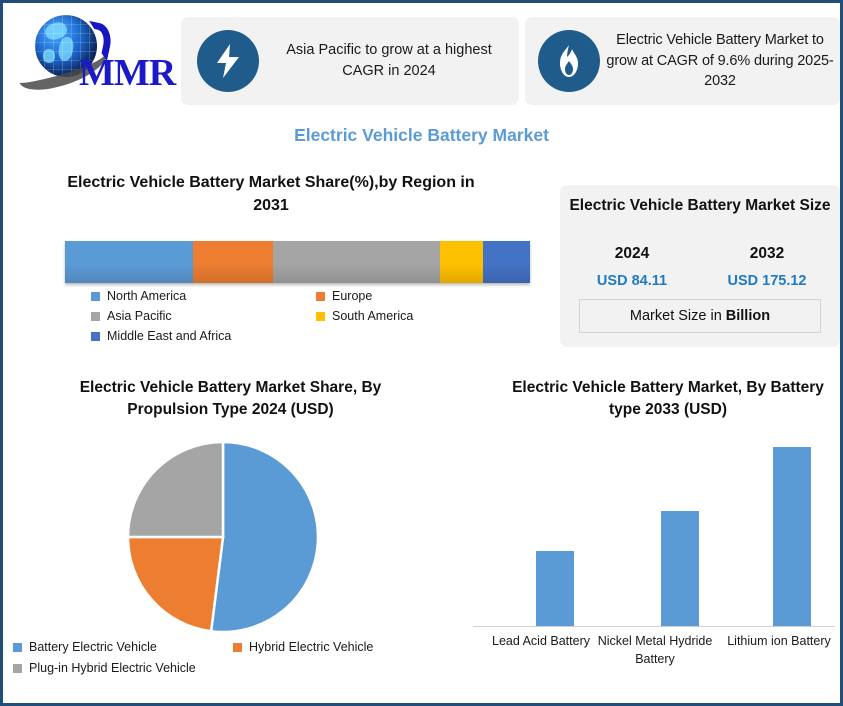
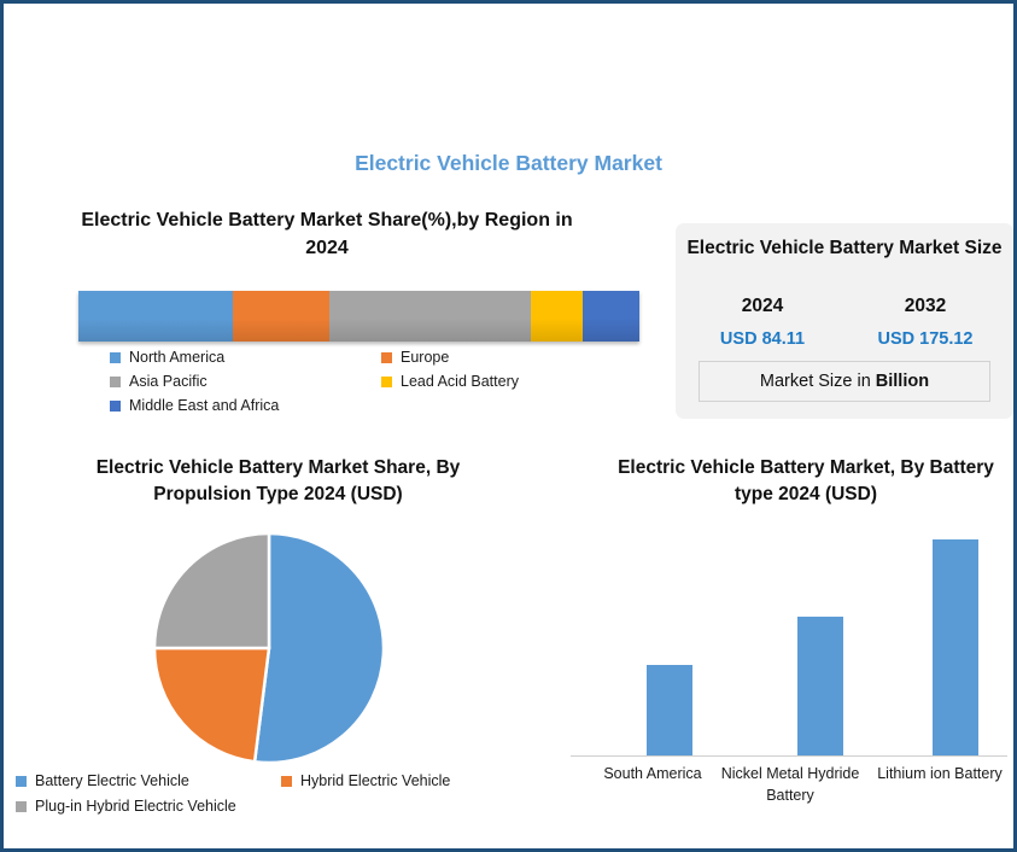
- MMR
- Asia Pacific to grow at a highest CAGR in 2024
- Electric Vehicle Battery Market to grow at CAGR of 9.6% during 2025-2032
  Electric Vehicle Battery Market
- Electric Vehicle Battery Market Share(%),by Region in 2031
+ Electric Vehicle Battery Market Share(%),by Region in 2024
  North America
  Europe
  Asia Pacific
- South America
+ Lead Acid Battery
  Middle East and Africa
  Electric Vehicle Battery Market Size
  2024
  2032
  USD 84.11
  USD 175.12
  Market Size in
  Billion
  Electric Vehicle Battery Market Share, By Propulsion Type 2024 (USD)
  Battery Electric Vehicle
  Hybrid Electric Vehicle
  Plug-in Hybrid Electric Vehicle
- Electric Vehicle Battery Market, By Battery type 2033 (USD)
+ Electric Vehicle Battery Market, By Battery type 2024 (USD)
- Lead Acid Battery
+ South America
  Nickel Metal Hydride Battery
  Lithium ion Battery
